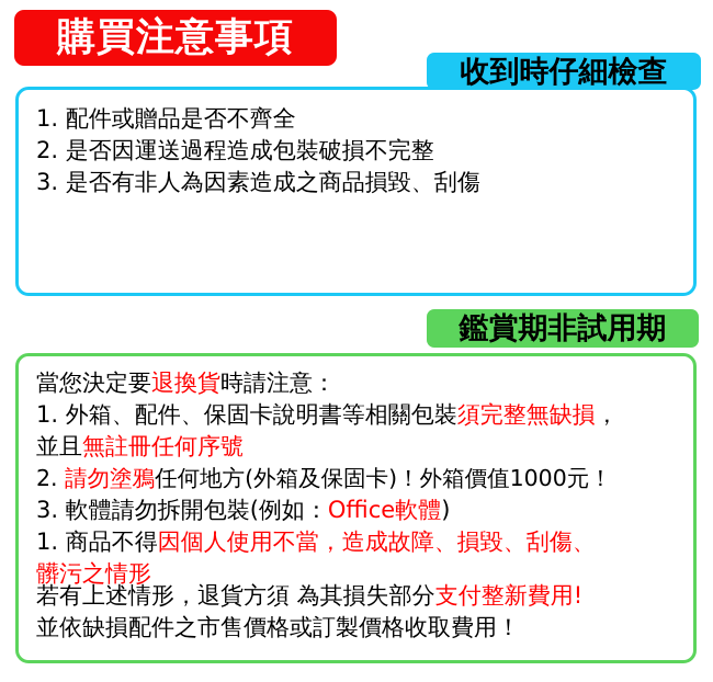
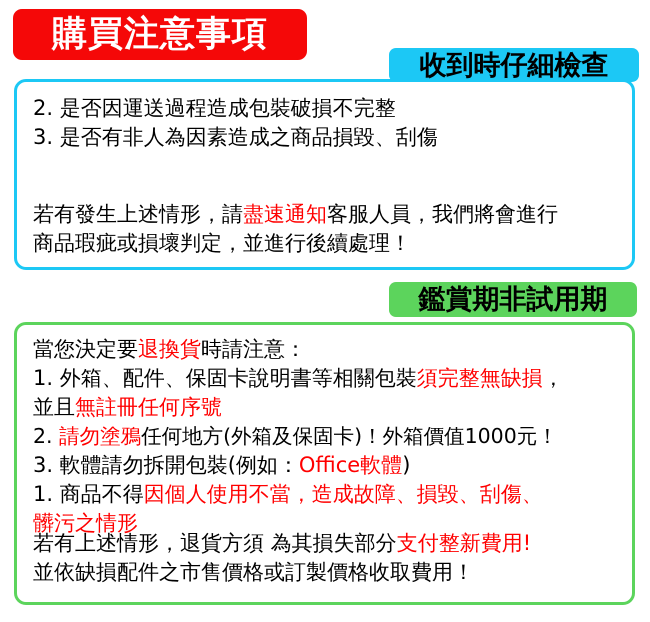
  購買注意事項
  收到時仔細檢查
- 1. 配件或贈品是否不齊全
  2. 是否因運送過程造成包裝破損不完整
  3. 是否有非人為因素造成之商品損毀、刮傷
+ 若有發生上述情形，請盡速通知客服人員，我們將會進行
+ 商品瑕疵或損壞判定，並進行後續處理！
  鑑賞期非試用期
  當您決定要退換貨時請注意：
  1. 外箱、配件、保固卡說明書等相關包裝須完整無缺損，
  並且無註冊任何序號
  2. 請勿塗鴉任何地方(外箱及保固卡)！外箱價值1000元！
  3. 軟體請勿拆開包裝(例如：Office軟體)
  1. 商品不得因個人使用不當，造成故障、損毀、刮傷、
  髒污之情形
  若有上述情形，退貨方須 為其損失部分支付整新費用!
  並依缺損配件之市售價格或訂製價格收取費用！
